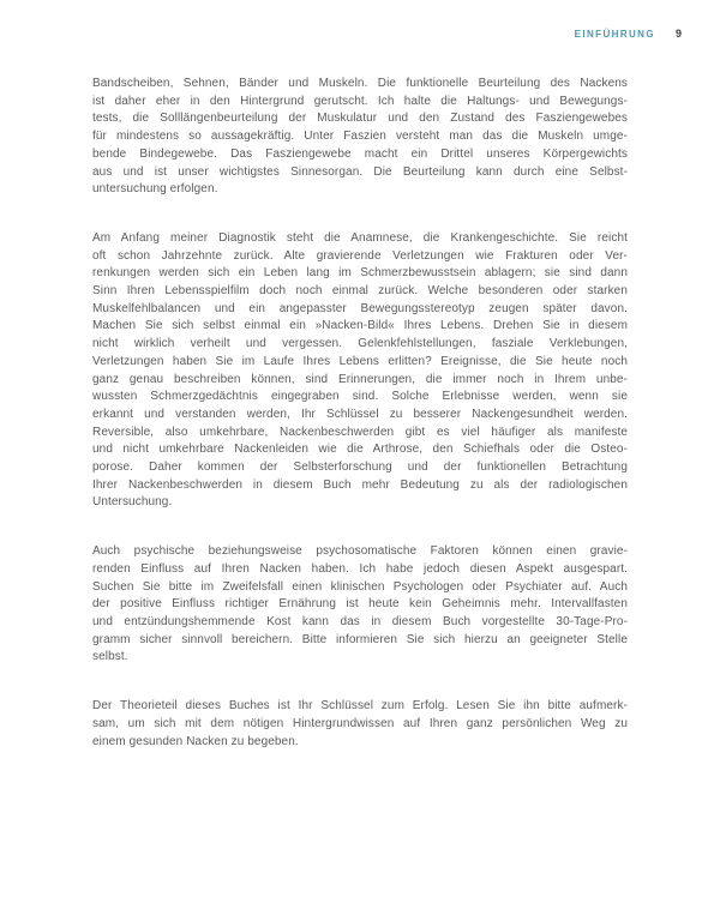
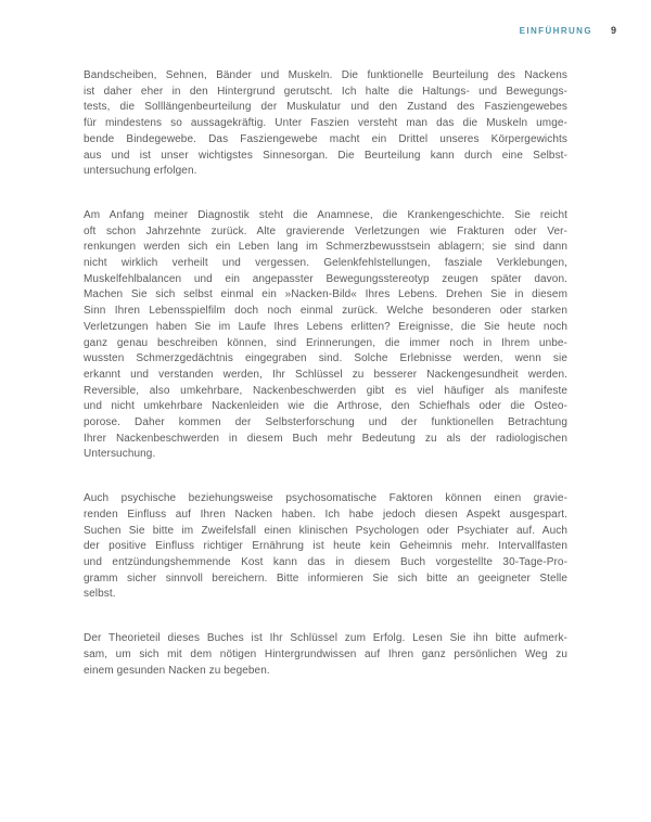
  EINFÜHRUNG
  9
  Bandscheiben, Sehnen, Bänder und Muskeln. Die funktionelle Beurteilung des Nackens
  ist daher eher in den Hintergrund gerutscht. Ich halte die Haltungs- und Bewegungs-
  tests, die Solllängenbeurteilung der Muskulatur und den Zustand des Fasziengewebes
  für mindestens so aussagekräftig. Unter Faszien versteht man das die Muskeln umge-
  bende Bindegewebe. Das Fasziengewebe macht ein Drittel unseres Körpergewichts
  aus und ist unser wichtigstes Sinnesorgan. Die Beurteilung kann durch eine Selbst-
  untersuchung erfolgen.
  Am Anfang meiner Diagnostik steht die Anamnese, die Krankengeschichte. Sie reicht
  oft schon Jahrzehnte zurück. Alte gravierende Verletzungen wie Frakturen oder Ver-
  renkungen werden sich ein Leben lang im Schmerzbewusstsein ablagern; sie sind dann
- Sinn Ihren Lebensspielfilm doch noch einmal zurück. Welche besonderen oder starken
+ nicht wirklich verheilt und vergessen. Gelenkfehlstellungen, fasziale Verklebungen,
  Muskelfehlbalancen und ein angepasster Bewegungsstereotyp zeugen später davon.
  Machen Sie sich selbst einmal ein »Nacken-Bild« Ihres Lebens. Drehen Sie in diesem
- nicht wirklich verheilt und vergessen. Gelenkfehlstellungen, fasziale Verklebungen,
+ Sinn Ihren Lebensspielfilm doch noch einmal zurück. Welche besonderen oder starken
  Verletzungen haben Sie im Laufe Ihres Lebens erlitten? Ereignisse, die Sie heute noch
  ganz genau beschreiben können, sind Erinnerungen, die immer noch in Ihrem unbe-
  wussten Schmerzgedächtnis eingegraben sind. Solche Erlebnisse werden, wenn sie
  erkannt und verstanden werden, Ihr Schlüssel zu besserer Nackengesundheit werden.
  Reversible, also umkehrbare, Nackenbeschwerden gibt es viel häufiger als manifeste
  und nicht umkehrbare Nackenleiden wie die Arthrose, den Schiefhals oder die Osteo-
  porose. Daher kommen der Selbsterforschung und der funktionellen Betrachtung
  Ihrer Nackenbeschwerden in diesem Buch mehr Bedeutung zu als der radiologischen
  Untersuchung.
  Auch psychische beziehungsweise psychosomatische Faktoren können einen gravie-
  renden Einfluss auf Ihren Nacken haben. Ich habe jedoch diesen Aspekt ausgespart.
  Suchen Sie bitte im Zweifelsfall einen klinischen Psychologen oder Psychiater auf. Auch
  der positive Einfluss richtiger Ernährung ist heute kein Geheimnis mehr. Intervallfasten
  und entzündungshemmende Kost kann das in diesem Buch vorgestellte 30-Tage-Pro-
- gramm sicher sinnvoll bereichern. Bitte informieren Sie sich hierzu an geeigneter Stelle
+ gramm sicher sinnvoll bereichern. Bitte informieren Sie sich bitte an geeigneter Stelle
  selbst.
  Der Theorieteil dieses Buches ist Ihr Schlüssel zum Erfolg. Lesen Sie ihn bitte aufmerk-
  sam, um sich mit dem nötigen Hintergrundwissen auf Ihren ganz persönlichen Weg zu
  einem gesunden Nacken zu begeben.
